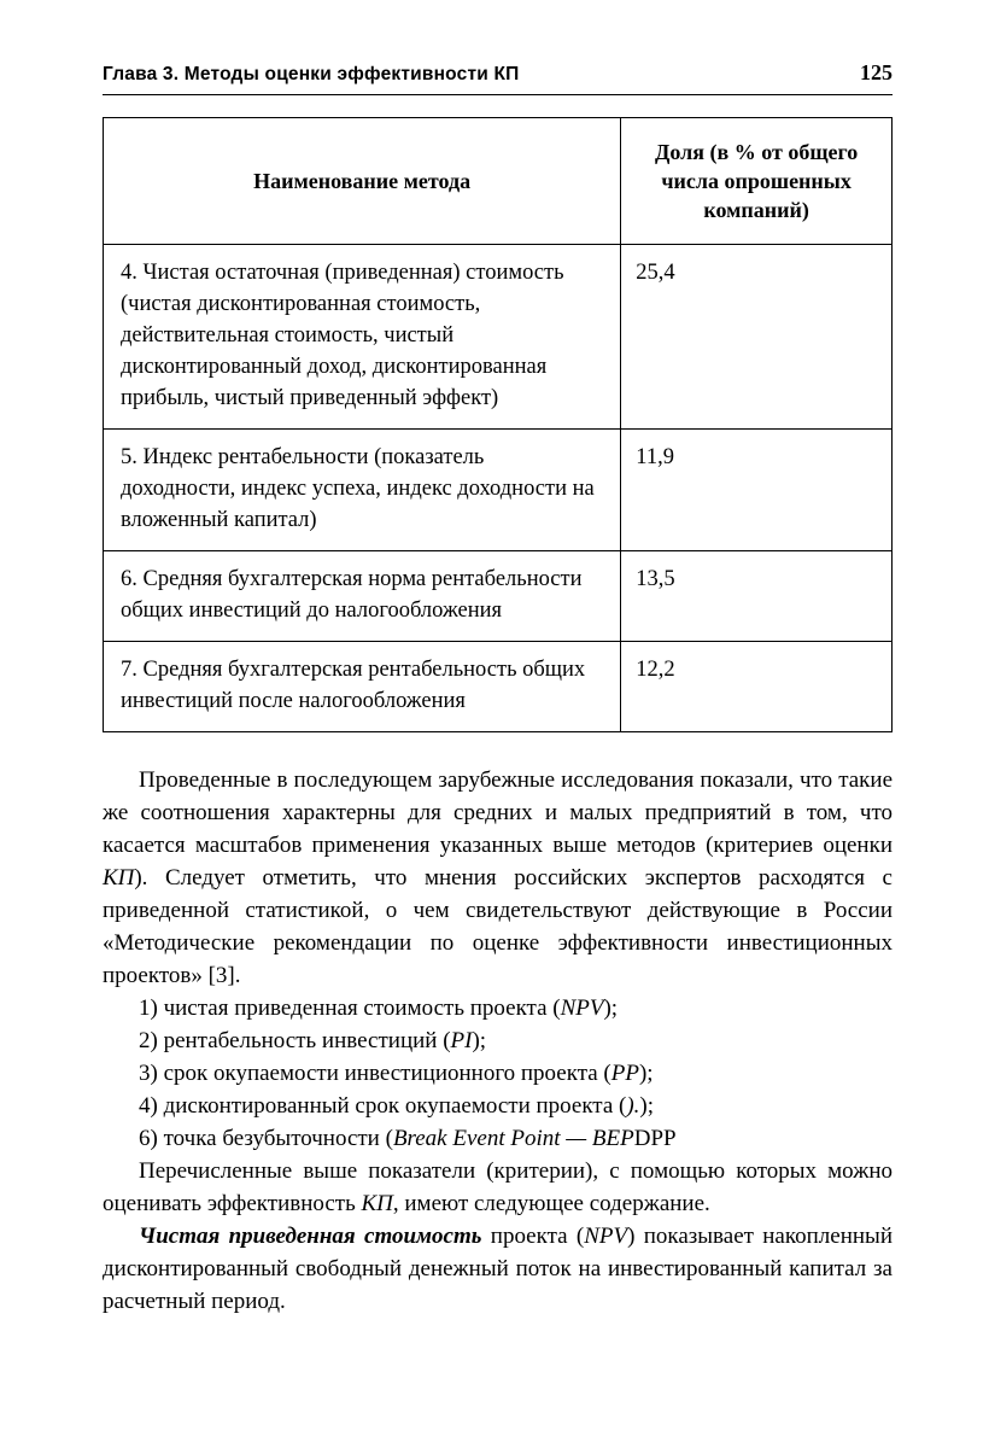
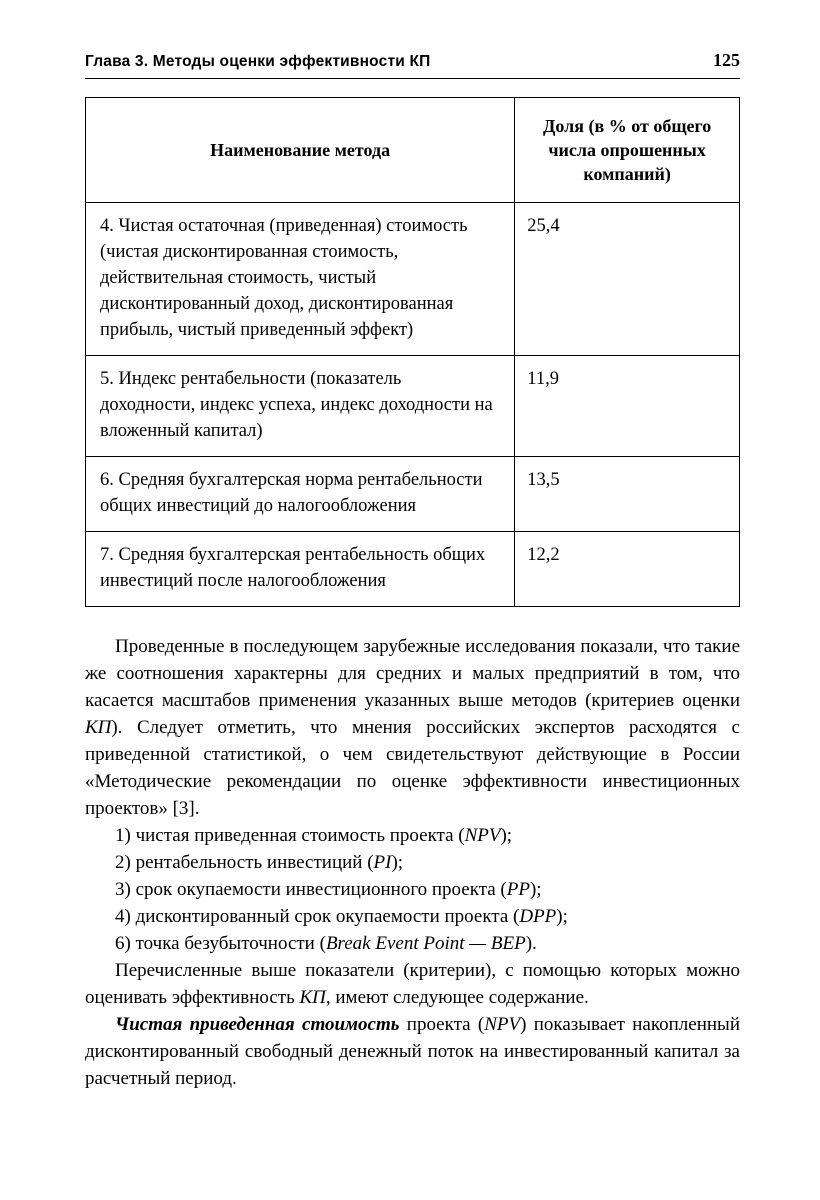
  Глава 3. Методы оценки эффективности КП
  125
  Наименование метода	Доля (в % от общего числа опрошенных компаний)
  4. Чистая остаточная (приведенная) стоимость (чистая дисконтированная стоимость, действительная стоимость, чистый дисконтированный доход, дисконтированная прибыль, чистый приведенный эффект)	25,4
  5. Индекс рентабельности (показатель доходности, индекс успеха, индекс доходности на вложенный капитал)	11,9
  6. Средняя бухгалтерская норма рентабельности общих инвестиций до налогообложения	13,5
  7. Средняя бухгалтерская рентабельность общих инвестиций после налогообложения	12,2
  Проведенные в последующем зарубежные исследования показали, что такие же соотношения характерны для средних и малых предприятий в том, что касается масштабов применения указанных выше методов (критериев оценки КП). Следует отметить, что мнения российских экспертов расходятся с приведенной статистикой, о чем свидетельствуют действующие в России «Методические рекомендации по оценке эффективности инвестиционных проектов» [3].
  1) чистая приведенная стоимость проекта (NPV);
  2) рентабельность инвестиций (PI);
  3) срок окупаемости инвестиционного проекта (PP);
- 4) дисконтированный срок окупаемости проекта ().);
+ 4) дисконтированный срок окупаемости проекта (DPP);
- 6) точка безубыточности (Break Event Point — BEPDPP
+ 6) точка безубыточности (Break Event Point — BEP).
  Перечисленные выше показатели (критерии), с помощью которых можно оценивать эффективность КП, имеют следующее содержание.
  Чистая приведенная стоимость проекта (NPV) показывает накопленный дисконтированный свободный денежный поток на инвестированный капитал за расчетный период.
